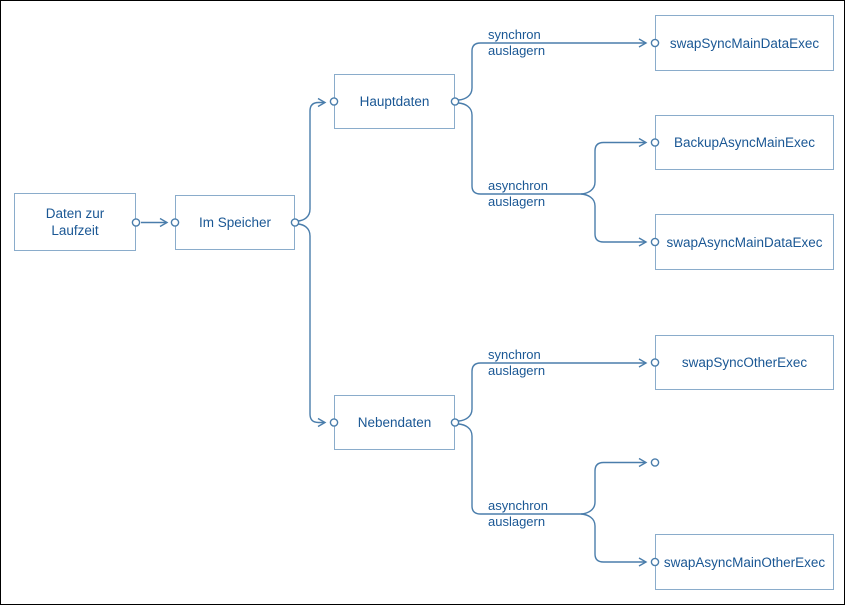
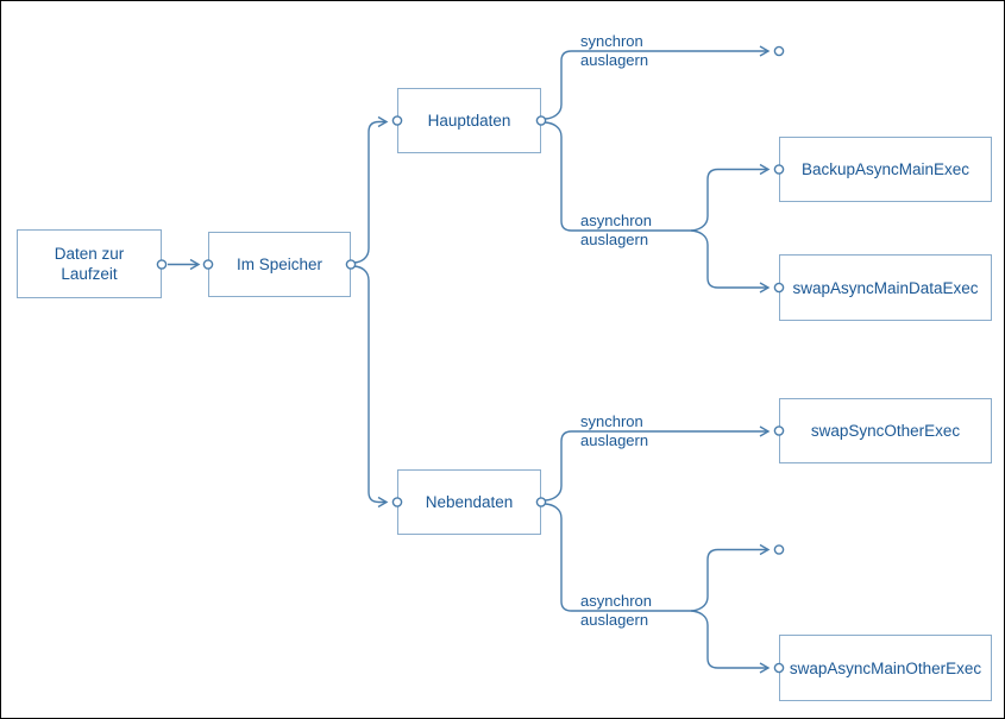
  Daten zur
  Laufzeit
  Im Speicher
  Hauptdaten
  Nebendaten
- swapSyncMainDataExec
  BackupAsyncMainExec
  swapAsyncMainDataExec
  swapSyncOtherExec
  swapAsyncMainOtherExec
  synchron
  auslagern
  asynchron
  auslagern
  synchron
  auslagern
  asynchron
  auslagern
